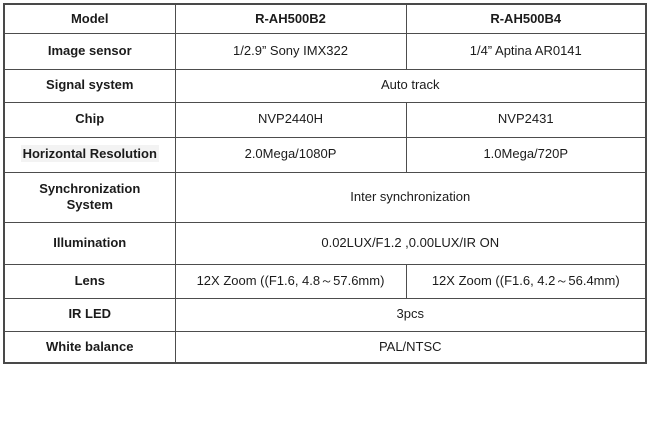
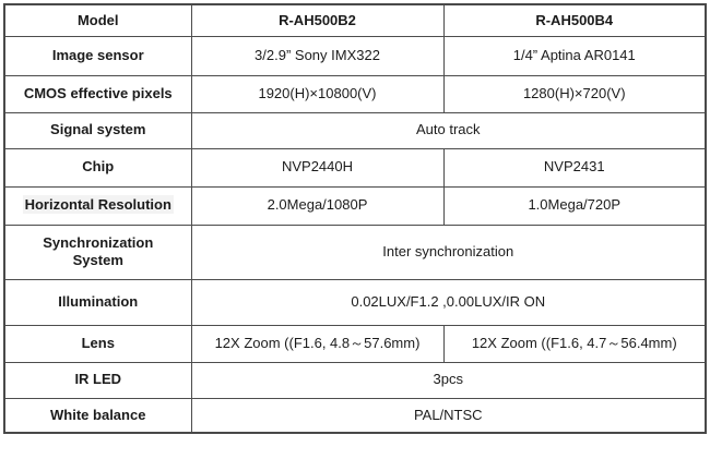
  Model	R-AH500B2	R-AH500B4
- Image sensor	1/2.9” Sony IMX322	1/4” Aptina AR0141
+ Image sensor	3/2.9” Sony IMX322	1/4” Aptina AR0141
+ CMOS effective pixels	1920(H)×10800(V)	1280(H)×720(V)
  Signal system	Auto track
  Chip	NVP2440H	NVP2431
  Horizontal Resolution	2.0Mega/1080P	1.0Mega/720P
  Synchronization System	Inter synchronization
  Illumination	0.02LUX/F1.2 ,0.00LUX/IR ON
- Lens	12X Zoom ((F1.6, 4.8～57.6mm)	12X Zoom ((F1.6, 4.2～56.4mm)
+ Lens	12X Zoom ((F1.6, 4.8～57.6mm)	12X Zoom ((F1.6, 4.7～56.4mm)
  IR LED	3pcs
  White balance	PAL/NTSC
